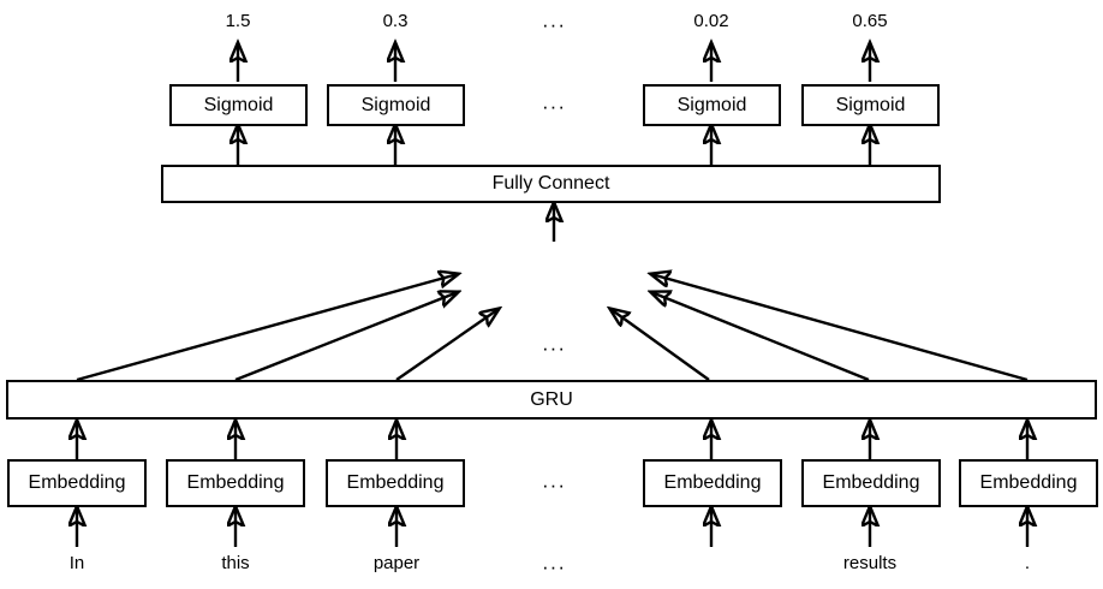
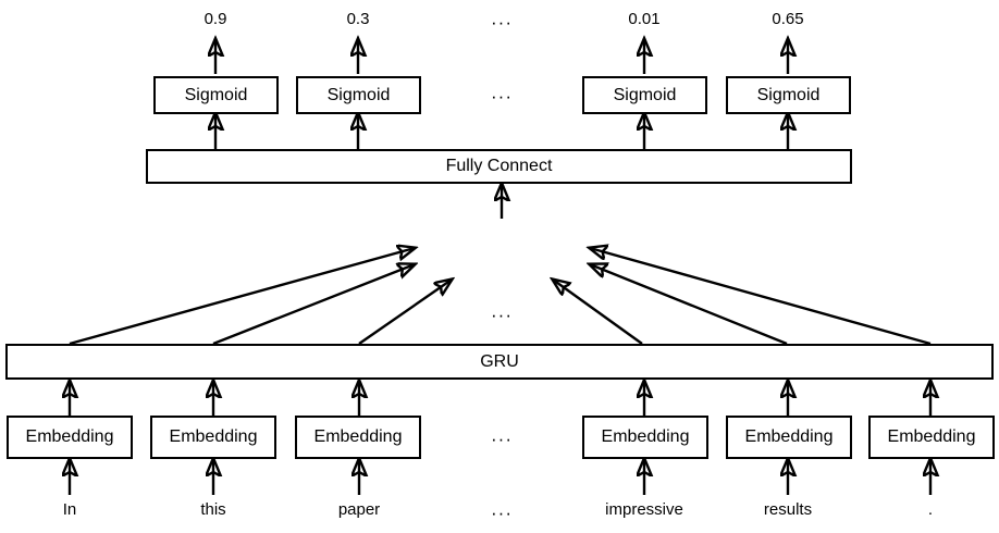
- 1.5
+ 0.9
  0.3
  ···
- 0.02
+ 0.01
  0.65
  Sigmoid
  Sigmoid
  ···
  Sigmoid
  Sigmoid
  Fully Connect
  ···
  GRU
  Embedding
  Embedding
  Embedding
  ···
  Embedding
  Embedding
  Embedding
  In
  this
  paper
  ···
+ impressive
  results
  .
